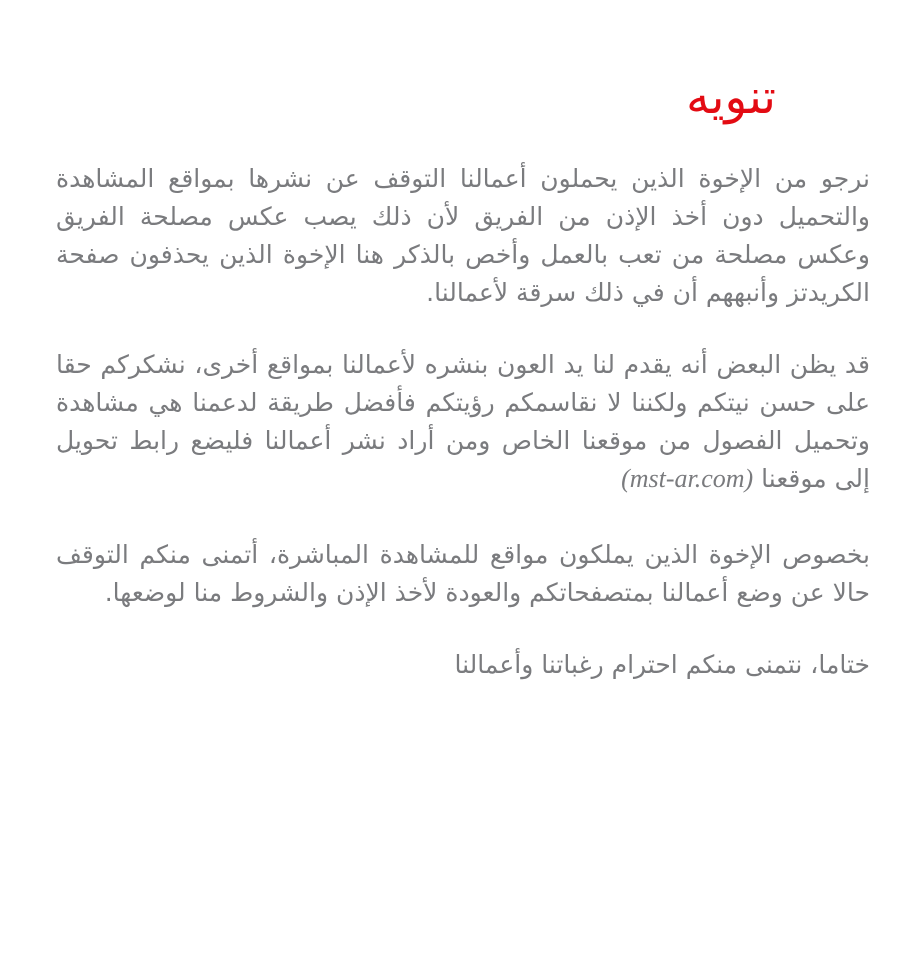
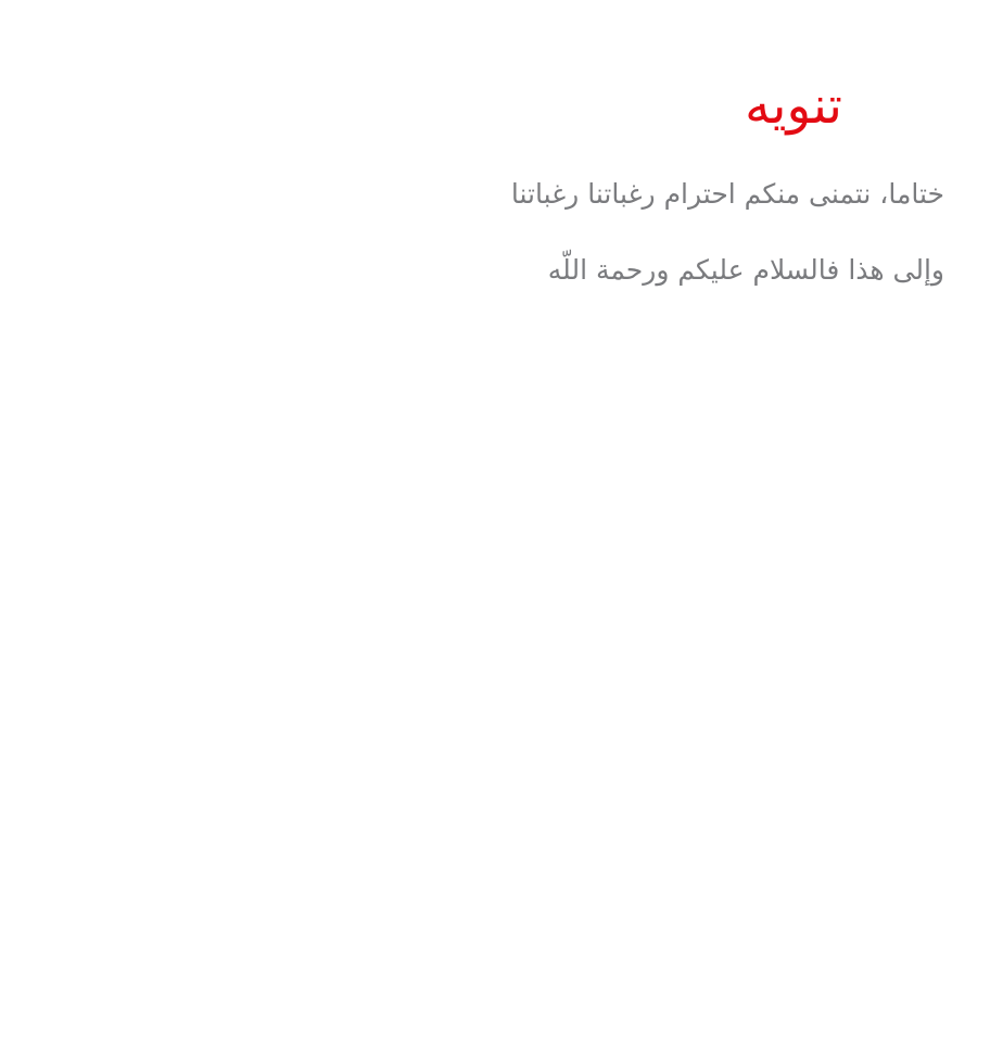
  تنويه
- نرجو من الإخوة الذين يحملون أعمالنا التوقف عن نشرها بمواقع المشاهدة والتحميل دون أخذ الإذن من الفريق لأن ذلك يصب عكس مصلحة الفريق وعكس مصلحة من تعب بالعمل وأخص بالذكر هنا الإخوة الذين يحذفون صفحة الكريدتز وأنبههم أن في ذلك سرقة لأعمالنا.
- قد يظن البعض أنه يقدم لنا يد العون بنشره لأعمالنا بمواقع أخرى، نشكركم حقا على حسن نيتكم ولكننا لا نقاسمكم رؤيتكم فأفضل طريقة لدعمنا هي مشاهدة وتحميل الفصول من موقعنا الخاص ومن أراد نشر أعمالنا فليضع رابط تحويل إلى موقعنا (mst-ar.com)
- بخصوص الإخوة الذين يملكون مواقع للمشاهدة المباشرة، أتمنى منكم التوقف حالا عن وضع أعمالنا بمتصفحاتكم والعودة لأخذ الإذن والشروط منا لوضعها.
- ختاما، نتمنى منكم احترام رغباتنا وأعمالنا
+ ختاما، نتمنى منكم احترام رغباتنا رغباتنا
+ وإلى هذا فالسلام عليكم ورحمة اللّه
